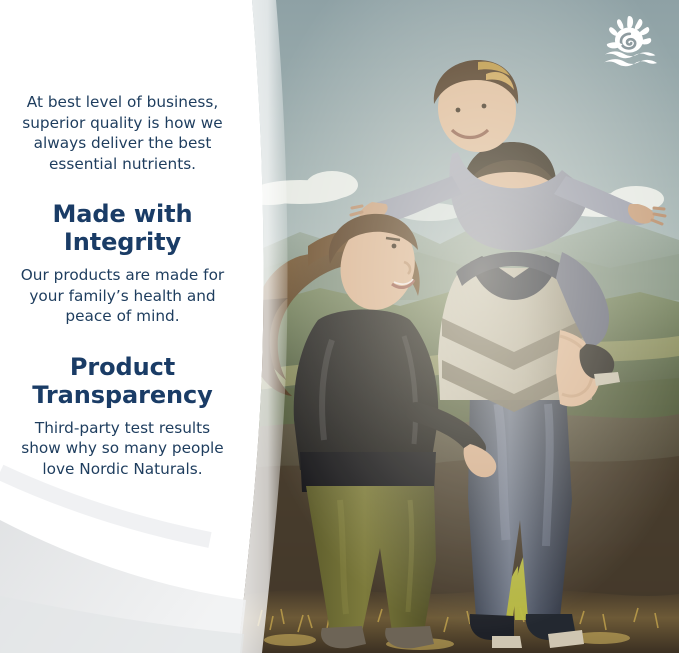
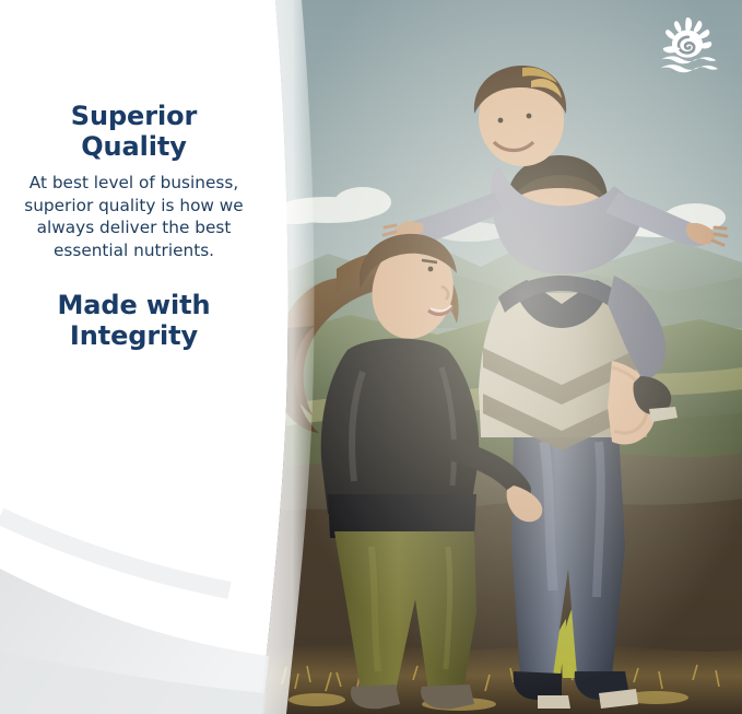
+ Superior Quality
  At best level of business, superior quality is how we always deliver the best essential nutrients.
  Made with Integrity
- Our products are made for your family’s health and peace of mind.
- Product Transparency
- Third-party test results show why so many people love Nordic Naturals.
